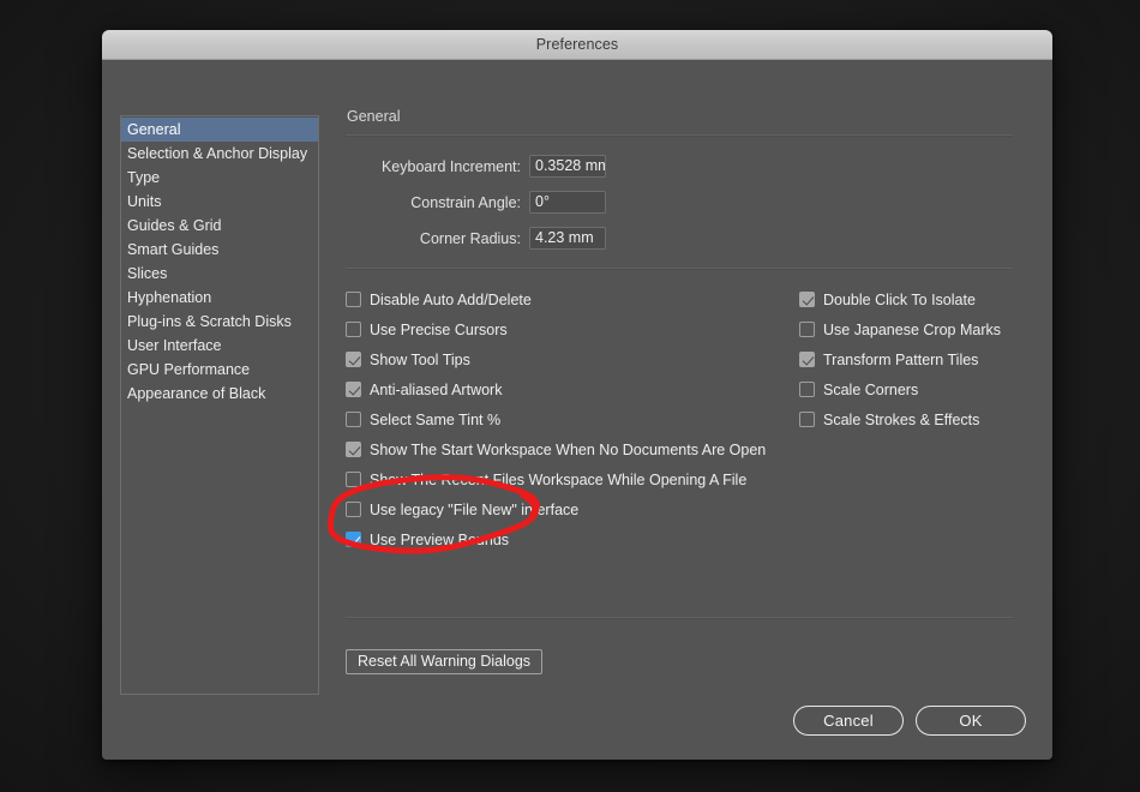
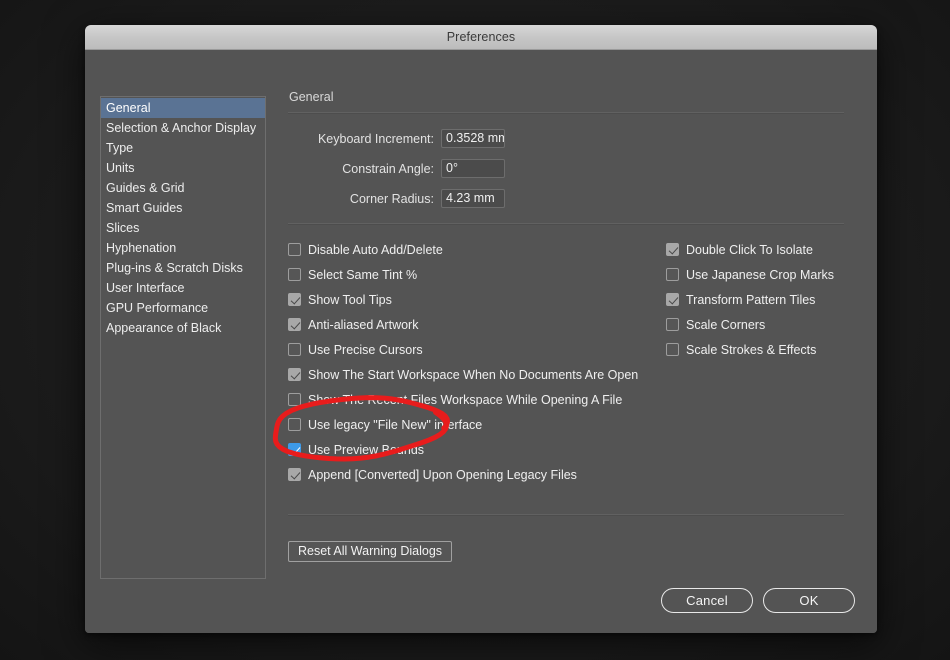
  Preferences
  General
  Selection & Anchor Display
  Type
  Units
  Guides & Grid
  Smart Guides
  Slices
  Hyphenation
  Plug-ins & Scratch Disks
  User Interface
  GPU Performance
  Appearance of Black
  General
  Keyboard Increment:
  0.3528 mm
  Constrain Angle:
  0°
  Corner Radius:
  4.23 mm
  Disable Auto Add/Delete
- Use Precise Cursors
+ Select Same Tint %
  Show Tool Tips
  Anti-aliased Artwork
- Select Same Tint %
+ Use Precise Cursors
  Show The Start Workspace When No Documents Are Open
  Sh Files Workspace While Opening A File
  Use legacy "File New" inerface
  Use Preview Bds
+ Append [Converted] Upon Opening Legacy Files
  Double Click To Isolate
  Use Japanese Crop Marks
  Transform Pattern Tiles
  Scale Corners
  Scale Strokes & Effects
  Reset All Warning Dialogs
  Cancel
  OK
